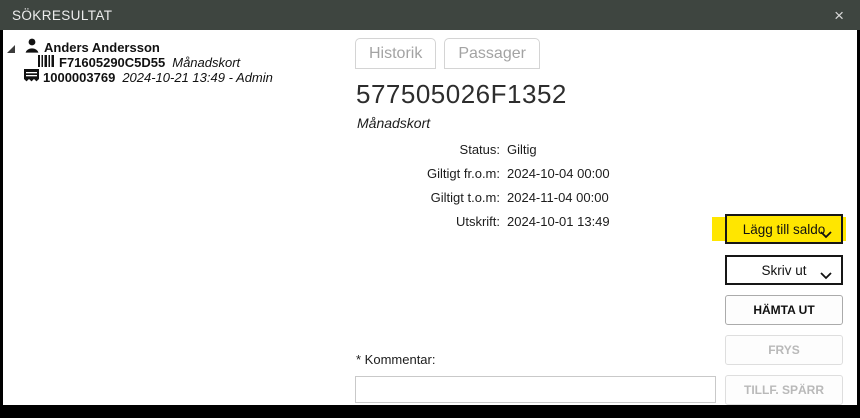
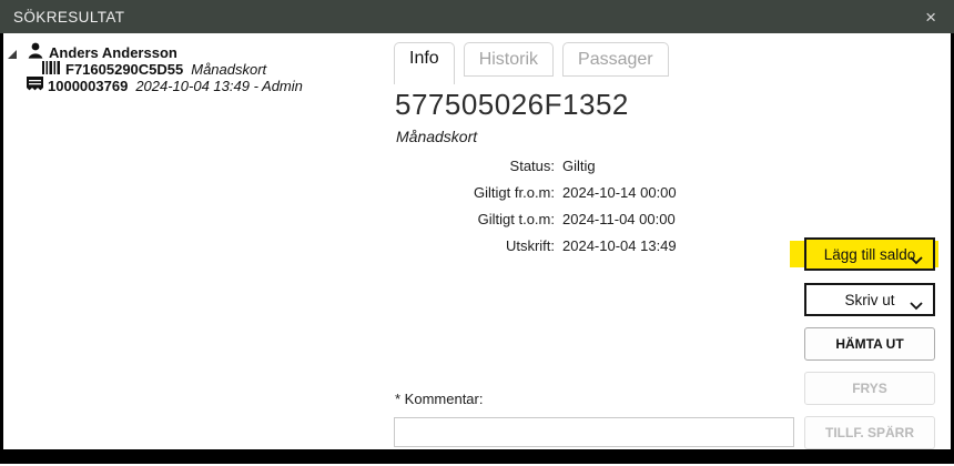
  SÖKRESULTAT
  ×
  Anders Andersson
  F71605290C5D55
  Månadskort
  1000003769
- 2024-10-21 13:49 - Admin
+ 2024-10-04 13:49 - Admin
+ Info
  Historik
  Passager
  577505026F1352
  Månadskort
  Status:
  Giltig
  Giltigt fr.o.m:
- 2024-10-04 00:00
+ 2024-10-14 00:00
  Giltigt t.o.m:
  2024-11-04 00:00
  Utskrift:
- 2024-10-01 13:49
+ 2024-10-04 13:49
  Lägg till saldo
  Skriv ut
  HÄMTA UT
  FRYS
  TILLF. SPÄRR
  * Kommentar:
